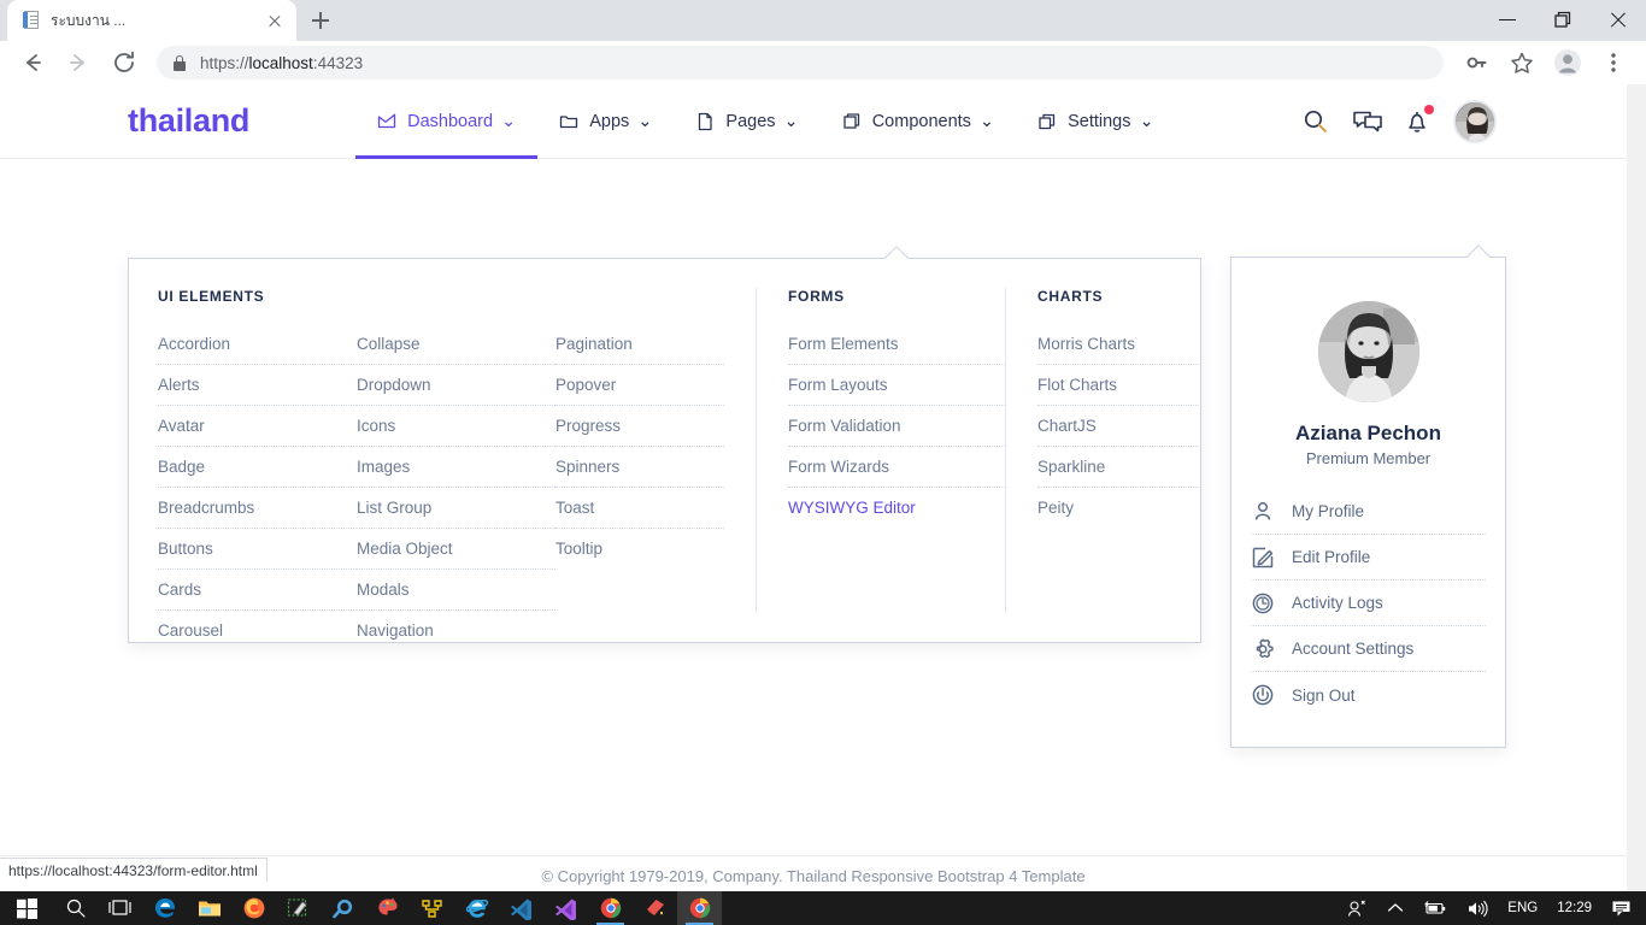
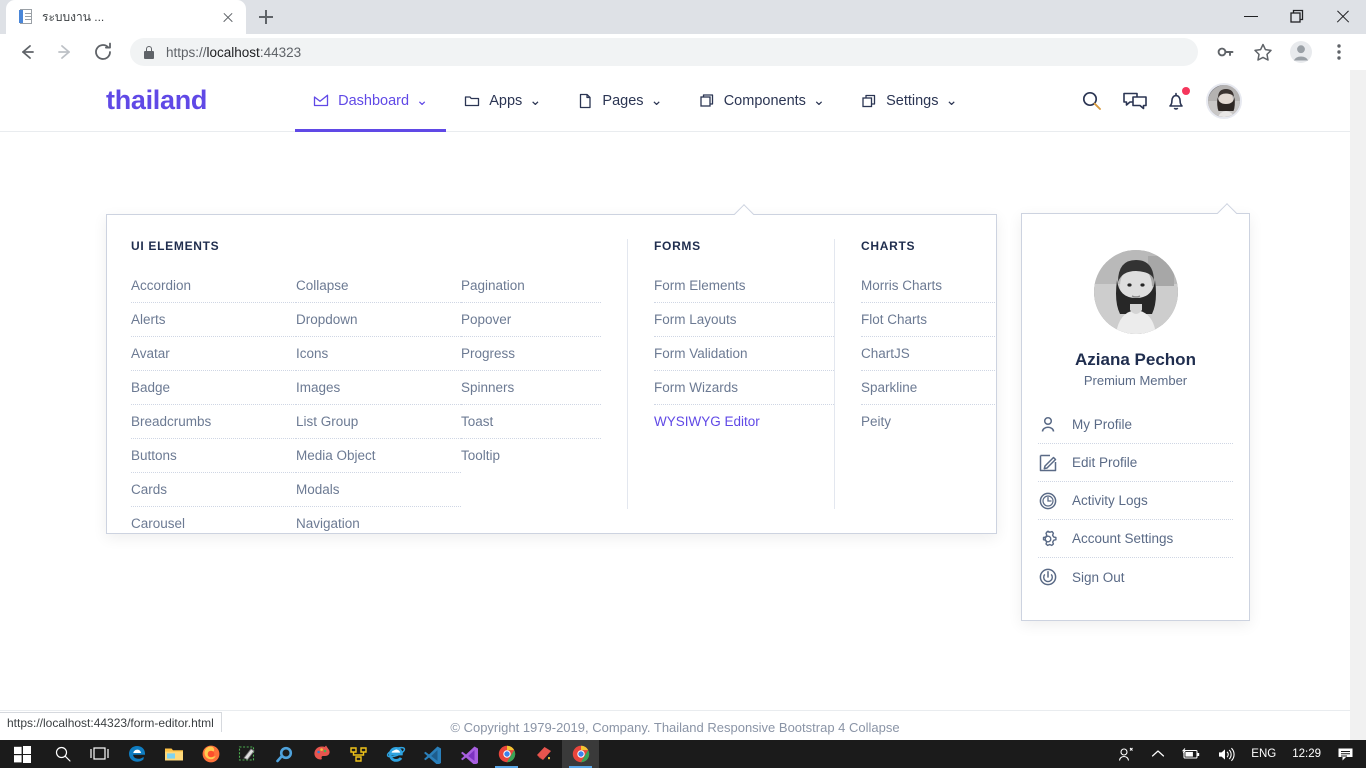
  ระบบงาน ...
  https://localhost:44323
  thailand
  Dashboard
  ⌄
  Apps
  ⌄
  Pages
  ⌄
  Components
  ⌄
  Settings
  ⌄
  UI ELEMENTS
  Accordion
  Alerts
  Avatar
  Badge
  Breadcrumbs
  Buttons
  Cards
  Carousel
  Collapse
  Dropdown
  Icons
  Images
  List Group
  Media Object
  Modals
  Navigation
  Pagination
  Popover
  Progress
  Spinners
  Toast
  Tooltip
  FORMS
  Form Elements
  Form Layouts
  Form Validation
  Form Wizards
  WYSIWYG Editor
  CHARTS
  Morris Charts
  Flot Charts
  ChartJS
  Sparkline
  Peity
  Aziana Pechon
  Premium Member
  My Profile
  Edit Profile
  Activity Logs
  Account Settings
  Sign Out
- © Copyright 1979-2019, Company. Thailand Responsive Bootstrap 4 Template
+ © Copyright 1979-2019, Company. Thailand Responsive Bootstrap 4 Collapse
  https://localhost:44323/form-editor.html
  ENG
  12:29
